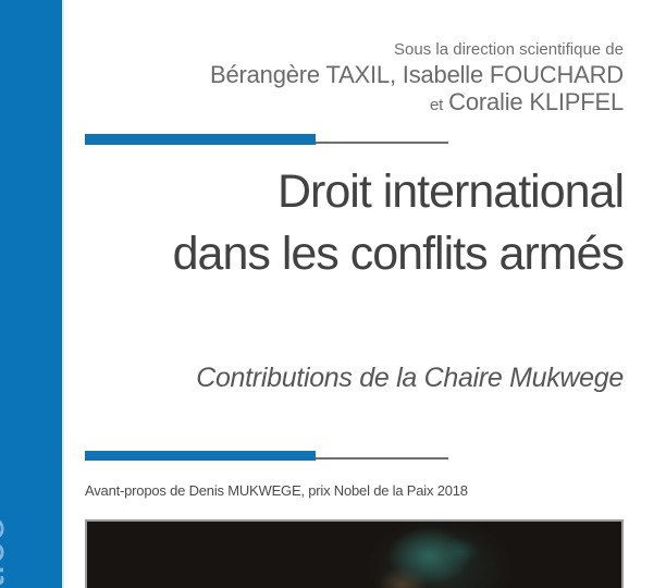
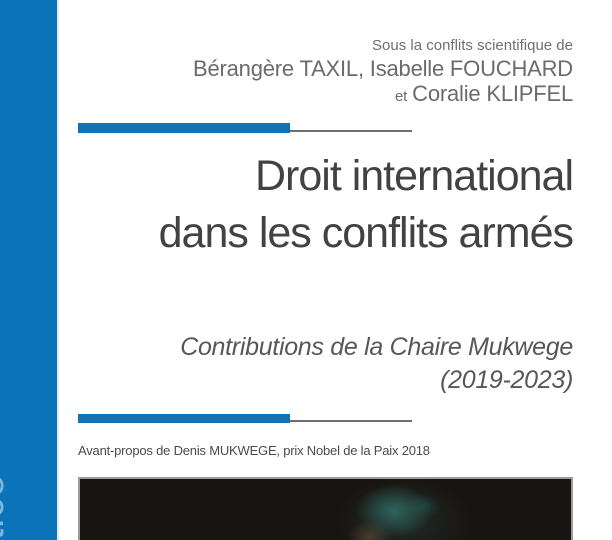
- Sous la direction scientifique de
+ Sous la conflits scientifique de
  Bérangère TAXIL, Isabelle FOUCHARD
  et Coralie KLIPFEL
  Droit international
  dans les conflits armés
  Contributions de la Chaire Mukwege
+ (2019-2023)
  Avant-propos de Denis MUKWEGE, prix Nobel de la Paix 2018
